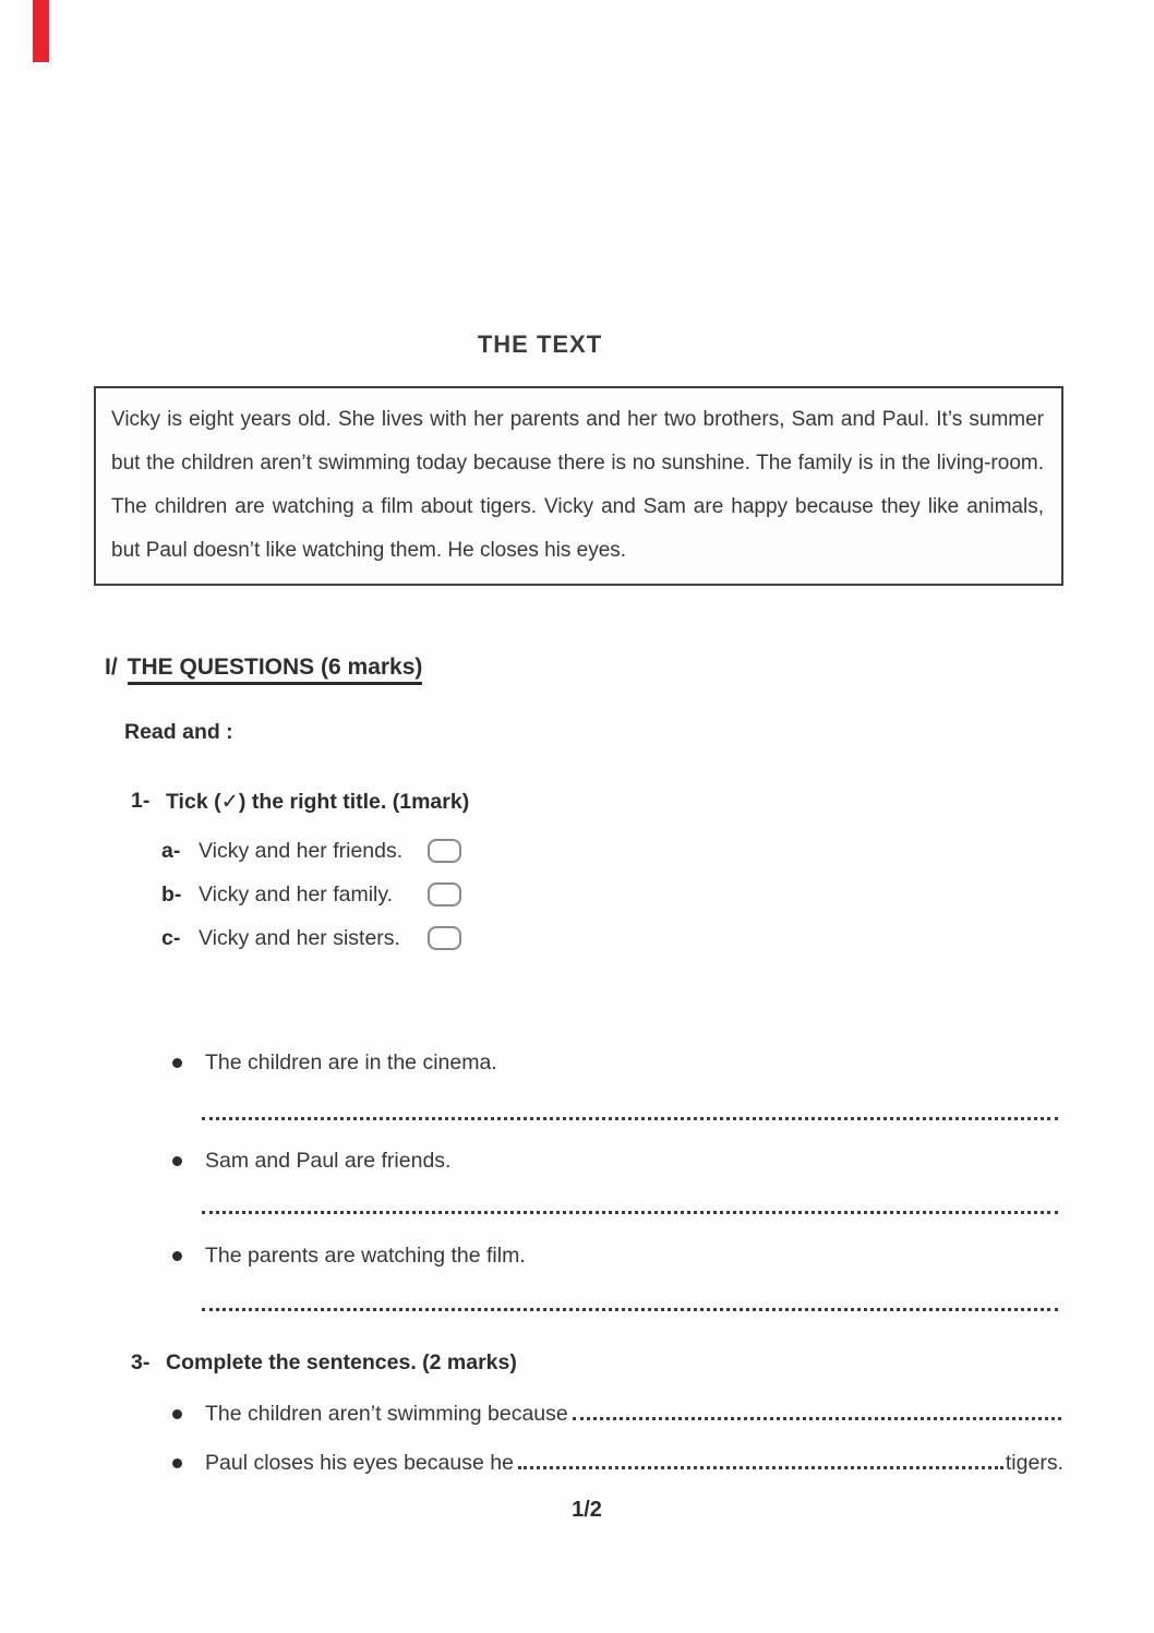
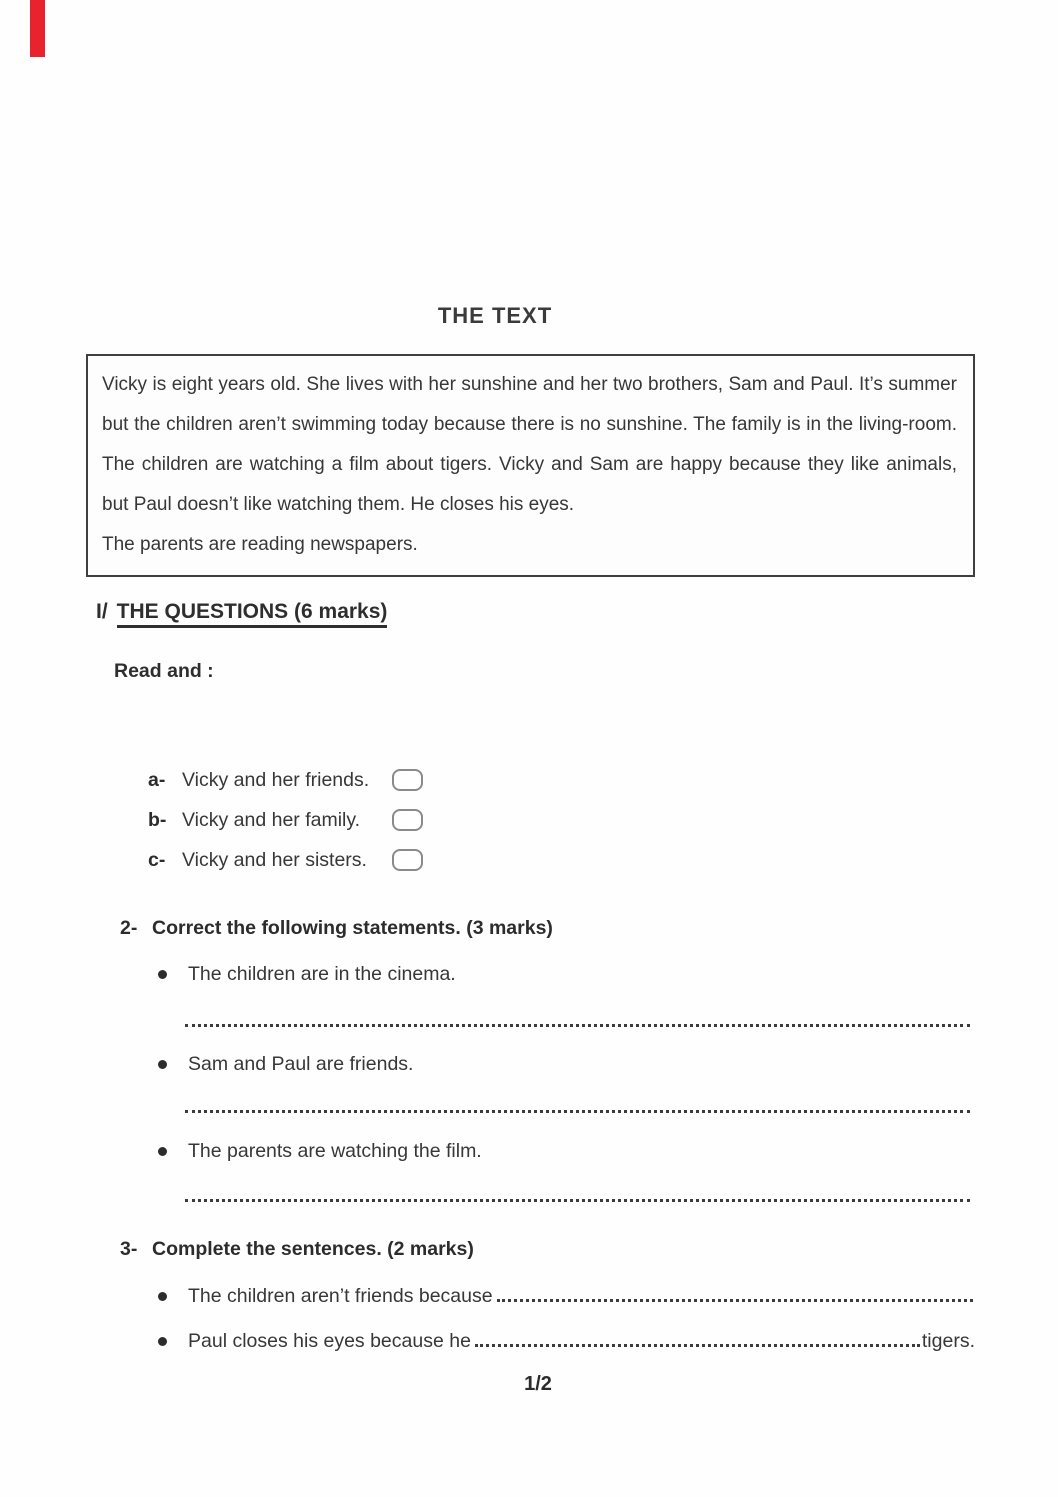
  THE TEXT
- Vicky is eight years old. She lives with her parents and her two brothers, Sam and Paul. It’s summer but the children aren’t swimming today because there is no sunshine. The family is in the living-room. The children are watching a film about tigers. Vicky and Sam are happy because they like animals, but Paul doesn’t like watching them. He closes his eyes.
+ Vicky is eight years old. She lives with her sunshine and her two brothers, Sam and Paul. It’s summer but the children aren’t swimming today because there is no sunshine. The family is in the living-room. The children are watching a film about tigers. Vicky and Sam are happy because they like animals, but Paul doesn’t like watching them. He closes his eyes.
+ The parents are reading newspapers.
  I/ THE QUESTIONS (6 marks)
  Read and :
- 1-
- Tick (✓) the right title. (1mark)
  a-
  Vicky and her friends.
  b-
  Vicky and her family.
  c-
  Vicky and her sisters.
+ 2-
+ Correct the following statements. (3 marks)
  The children are in the cinema.
  Sam and Paul are friends.
  The parents are watching the film.
  3-
  Complete the sentences. (2 marks)
- The children aren’t swimming because
+ The children aren’t friends because
  Paul closes his eyes because he
  tigers.
  1/2
